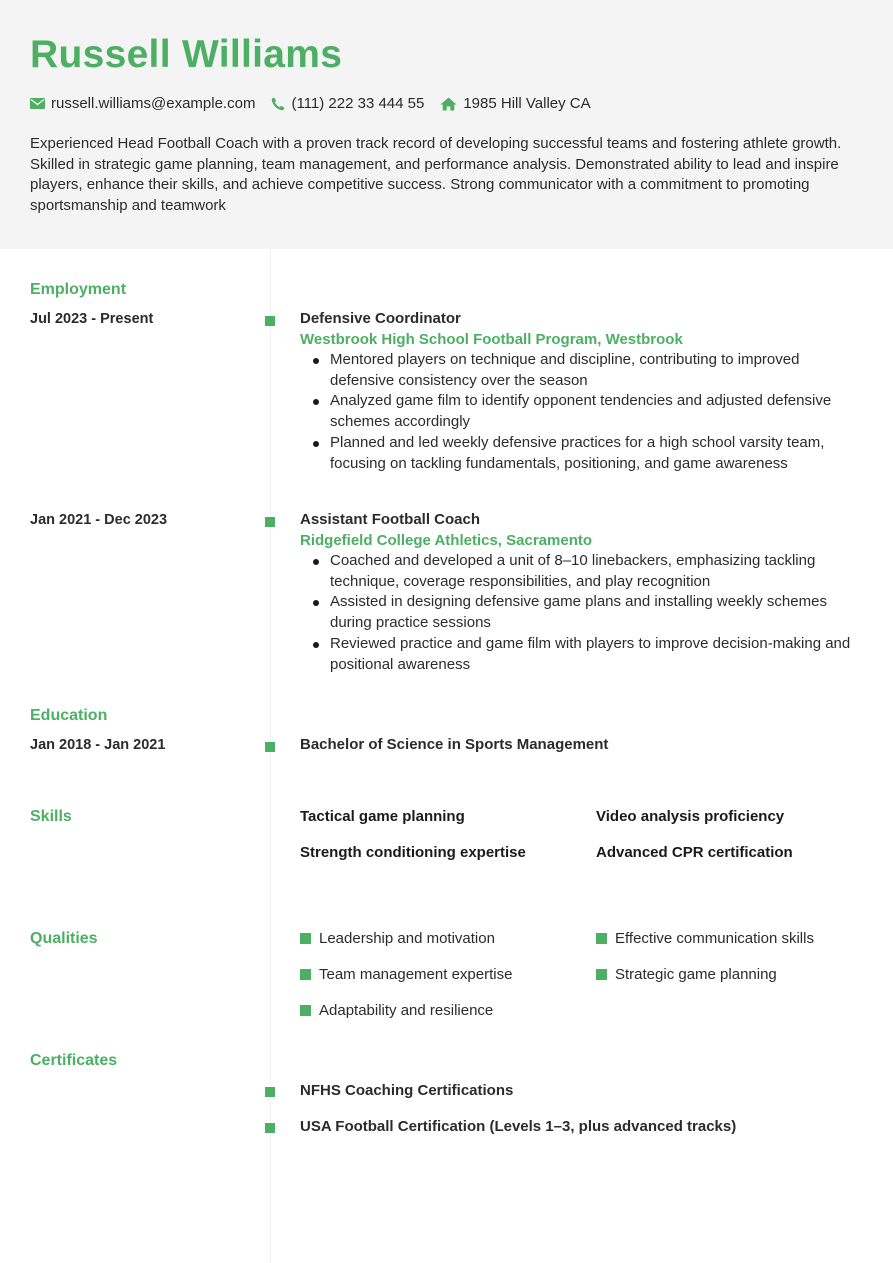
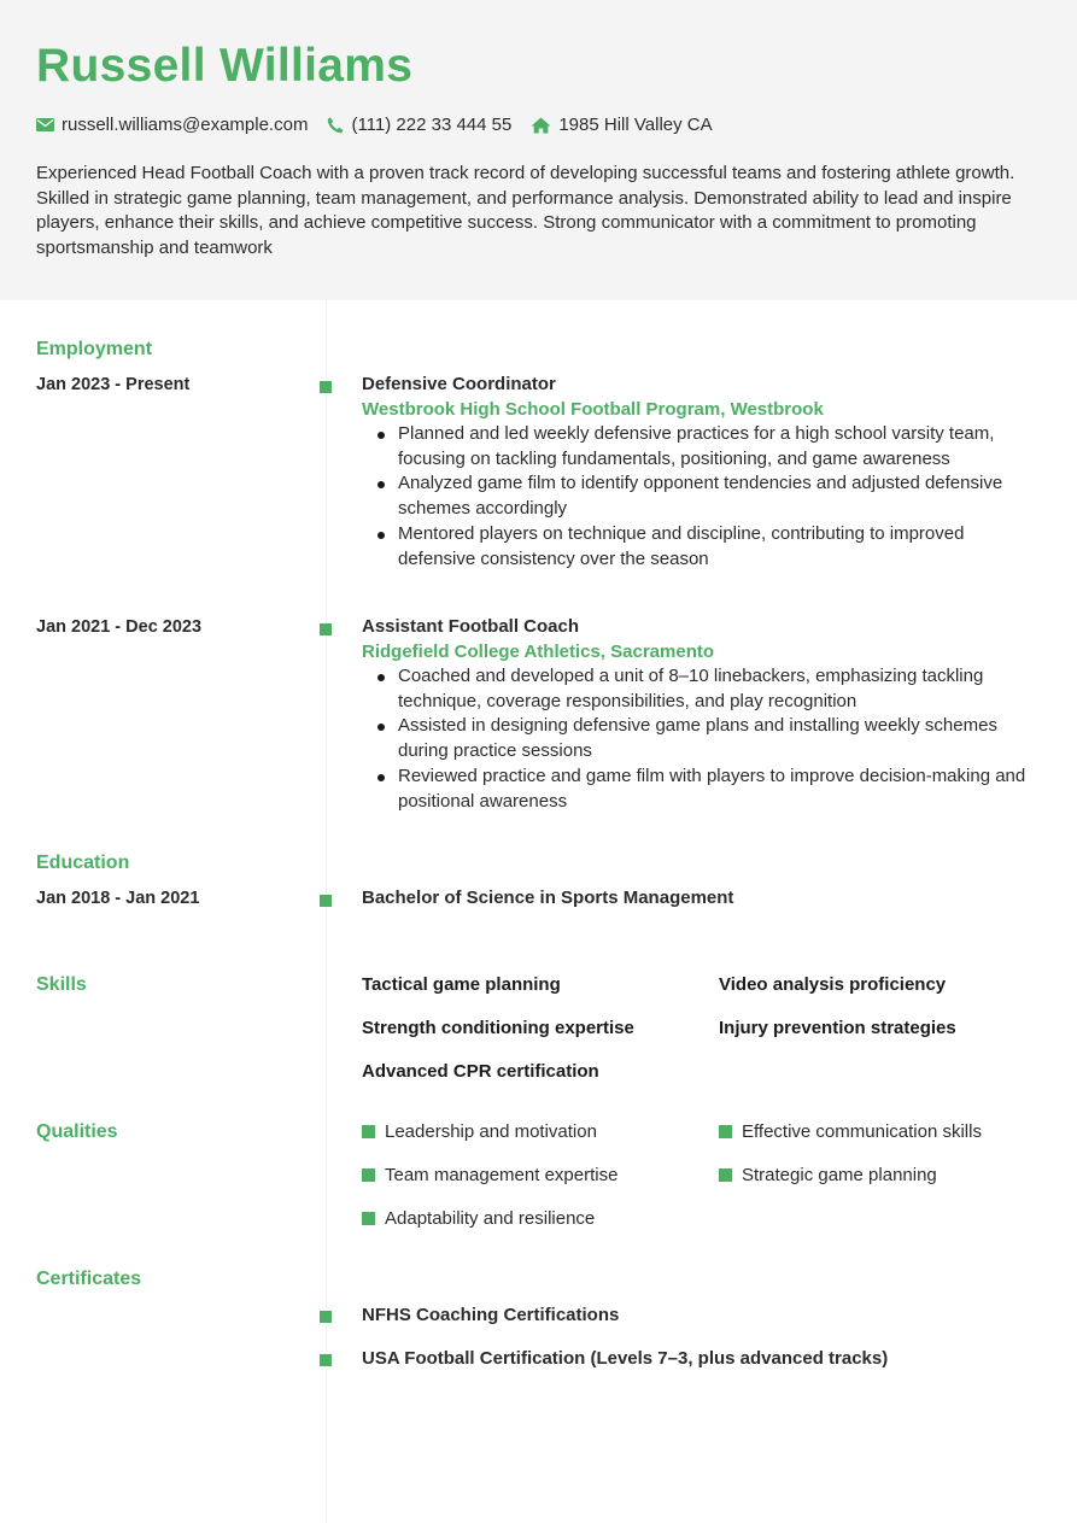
  Russell Williams
  russell.williams@example.com
  (111) 222 33 444 55
  1985 Hill Valley CA
  Experienced Head Football Coach with a proven track record of developing successful teams and fostering athlete growth. Skilled in strategic game planning, team management, and performance analysis. Demonstrated ability to lead and inspire players, enhance their skills, and achieve competitive success. Strong communicator with a commitment to promoting sportsmanship and teamwork
  Employment
- Jul 2023 - Present
+ Jan 2023 - Present
  Defensive Coordinator
  Westbrook High School Football Program, Westbrook
- Mentored players on technique and discipline, contributing to improved defensive consistency over the season
+ Planned and led weekly defensive practices for a high school varsity team, focusing on tackling fundamentals, positioning, and game awareness
  Analyzed game film to identify opponent tendencies and adjusted defensive schemes accordingly
- Planned and led weekly defensive practices for a high school varsity team, focusing on tackling fundamentals, positioning, and game awareness
+ Mentored players on technique and discipline, contributing to improved defensive consistency over the season
  Jan 2021 - Dec 2023
  Assistant Football Coach
  Ridgefield College Athletics, Sacramento
  Coached and developed a unit of 8–10 linebackers, emphasizing tackling technique, coverage responsibilities, and play recognition
  Assisted in designing defensive game plans and installing weekly schemes during practice sessions
  Reviewed practice and game film with players to improve decision-making and positional awareness
  Education
  Jan 2018 - Jan 2021
  Bachelor of Science in Sports Management
  Skills
  Tactical game planning
  Video analysis proficiency
  Strength conditioning expertise
+ Injury prevention strategies
  Advanced CPR certification
  Qualities
  Leadership and motivation
  Effective communication skills
  Team management expertise
  Strategic game planning
  Adaptability and resilience
  Certificates
  NFHS Coaching Certifications
- USA Football Certification (Levels 1–3, plus advanced tracks)
+ USA Football Certification (Levels 7–3, plus advanced tracks)
